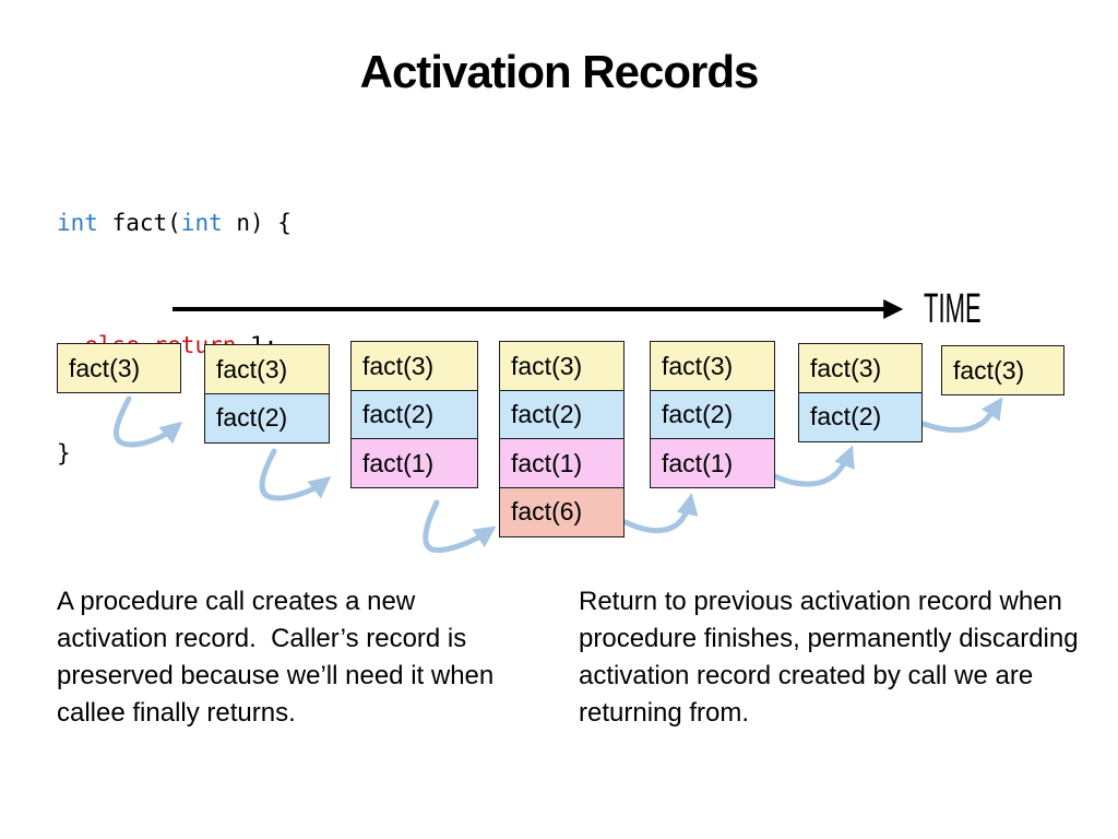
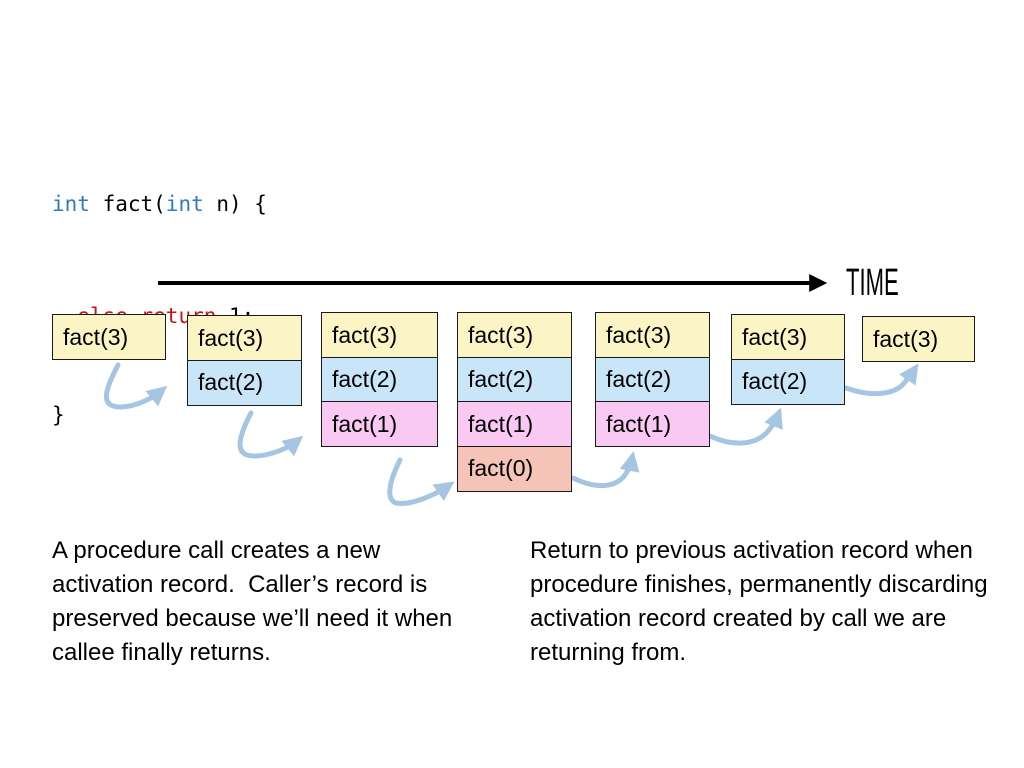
- Activation Records
  int fact(int n) {
  }
  TIME
  fact(3)
  fact(3)
  fact(2)
  fact(3)
  fact(2)
  fact(1)
  fact(3)
  fact(2)
  fact(1)
- fact(6)
+ fact(0)
  fact(3)
  fact(2)
  fact(1)
  fact(3)
  fact(2)
  fact(3)
  A procedure call creates a new activation record. Caller’s record is preserved because we’ll need it when callee finally returns.
  Return to previous activation record when procedure finishes, permanently discarding activation record created by call we are returning from.
